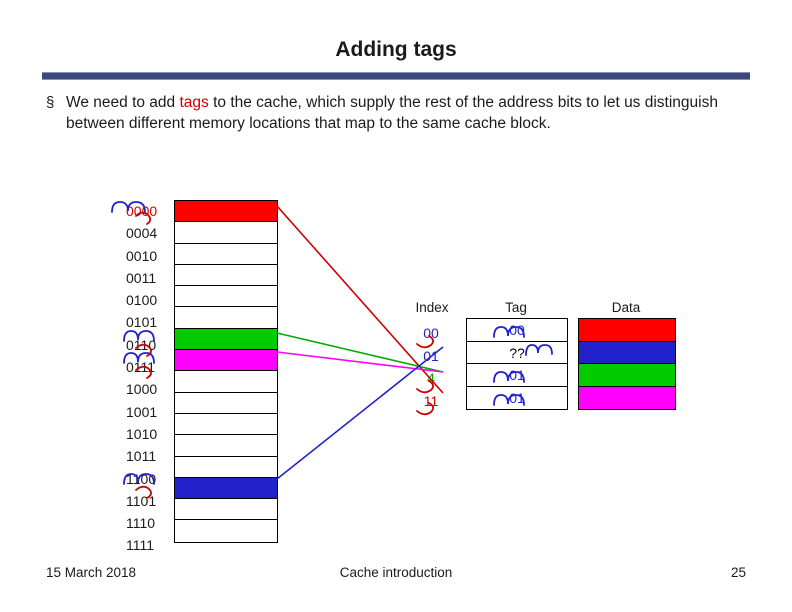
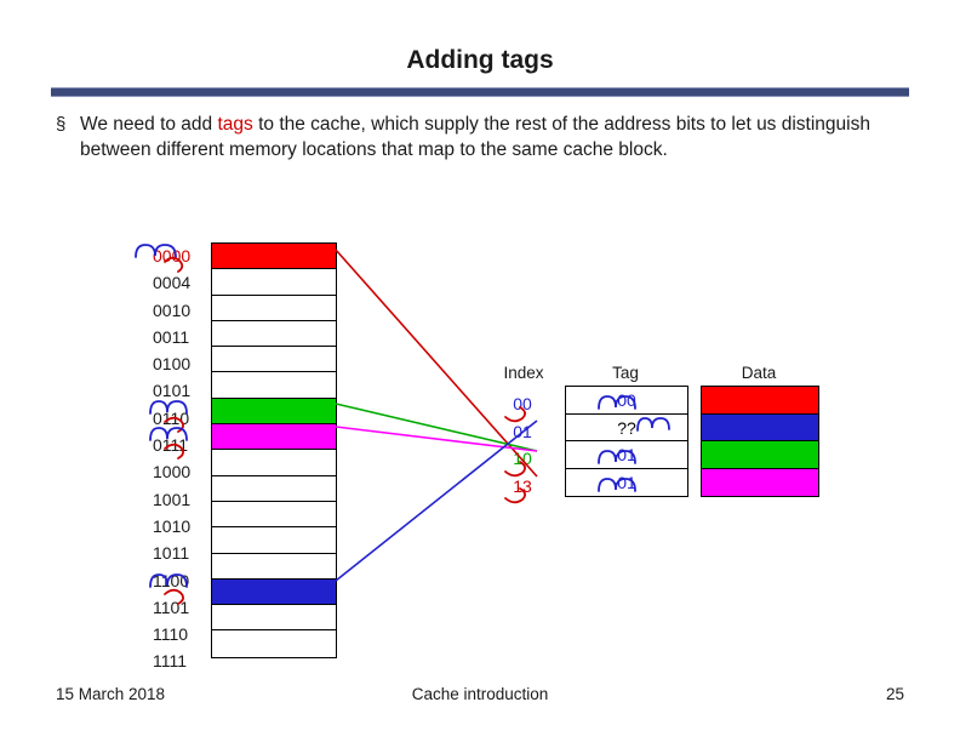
  Adding tags
  §
  We need to add tags to the cache, which supply the rest of the address bits to let us distinguish between different memory locations that map to the same cache block.
  000
  0004
  0010
  0011
  0100
  0101
  010
  011
  1000
  1001
  1010
  1011
  1101
  1110
  1111
  Index
  Tag
  Data
  00
  01
- 4
+ 10
- 11
+ 13
  00
  ??
  01
  01
  15 March 2018
  Cache introduction
  25
